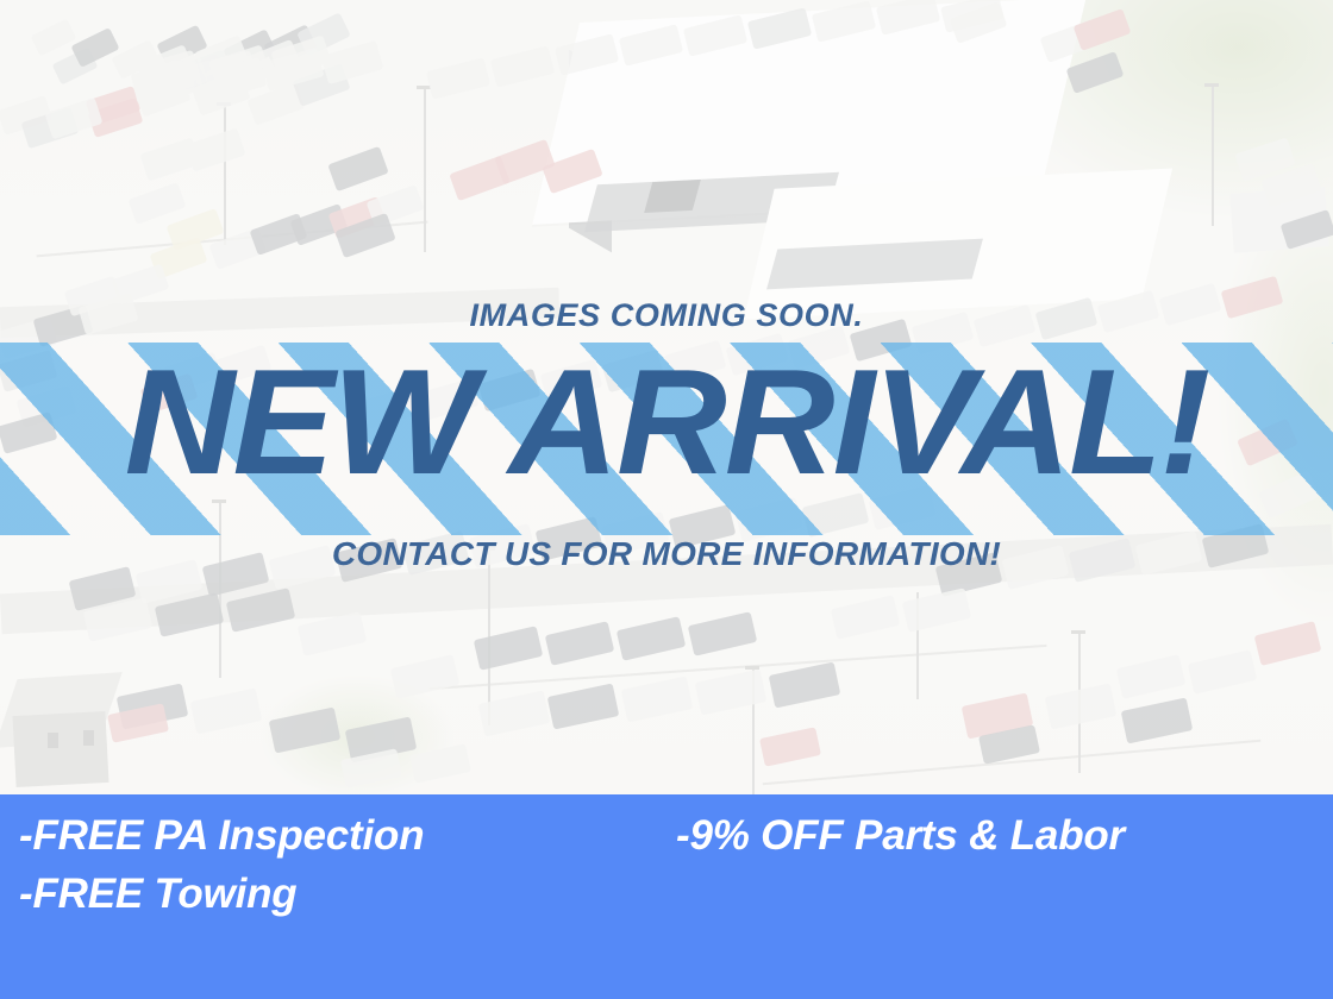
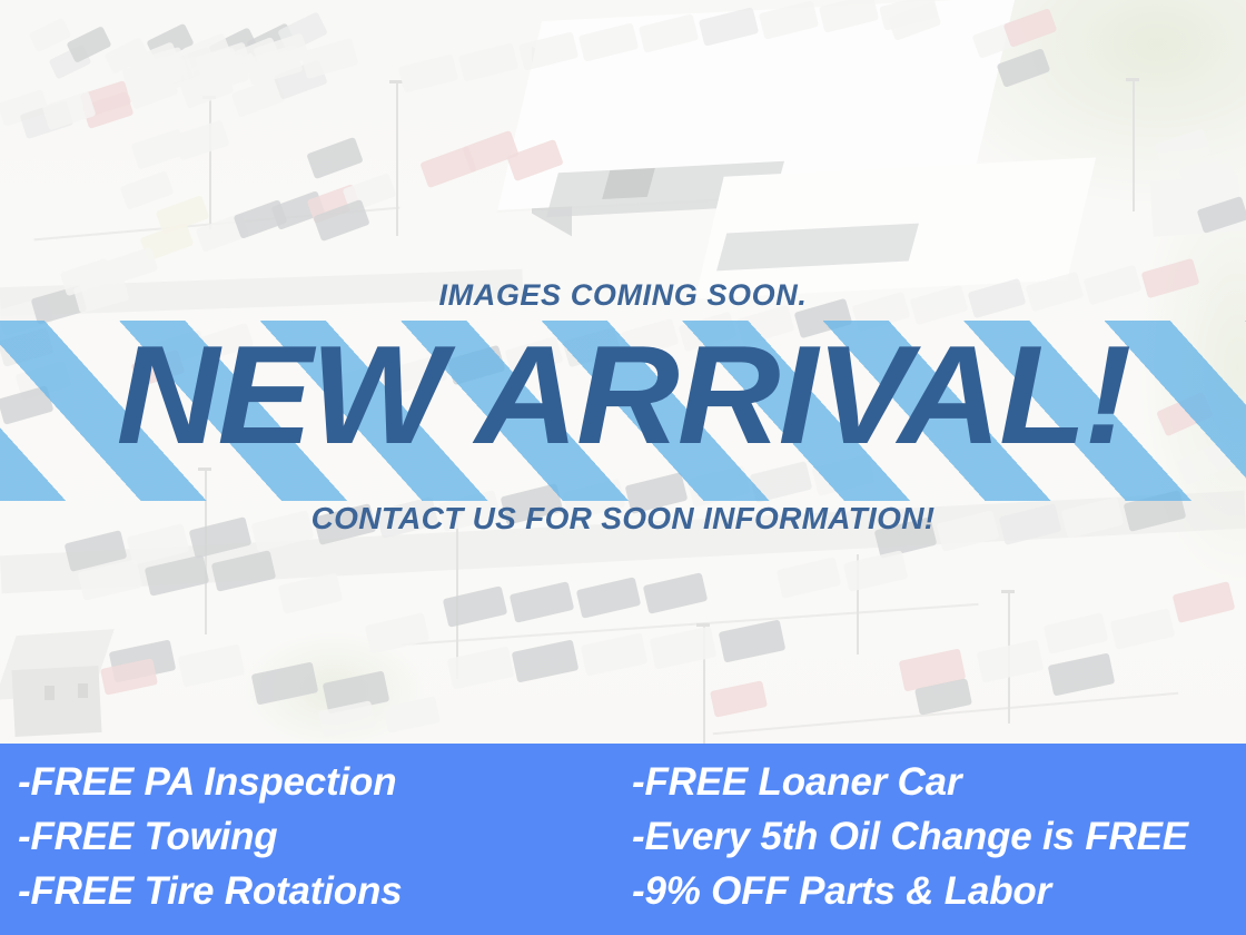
  IMAGES COMING SOON.
  NEW ARRIVAL!
- CONTACT US FOR MORE INFORMATION!
+ CONTACT US FOR SOON INFORMATION!
  -FREE PA Inspection
  -FREE Towing
+ -FREE Tire Rotations
+ -FREE Loaner Car
+ -Every 5th Oil Change is FREE
  -9% OFF Parts & Labor
